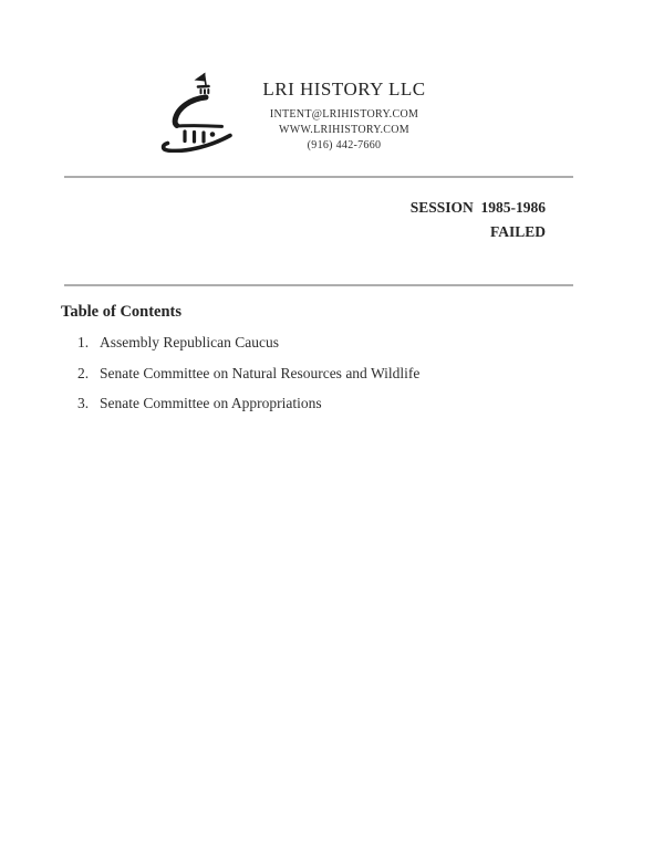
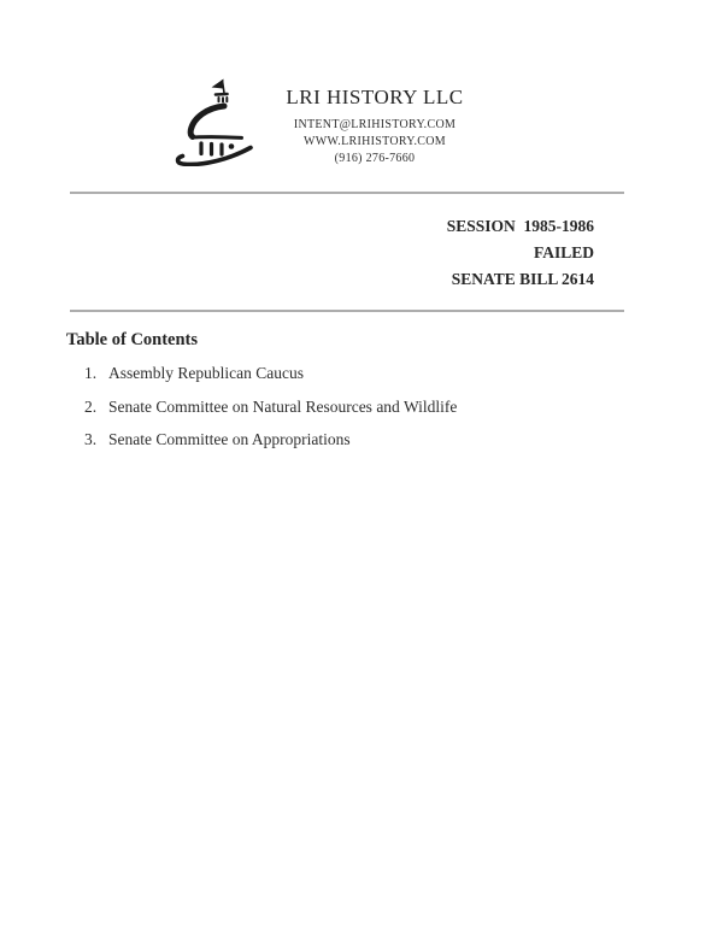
  LRI HISTORY LLC
  INTENT@LRIHISTORY.COM
  WWW.LRIHISTORY.COM
- (916) 442-7660
+ (916) 276-7660
  SESSION 1985-1986
  FAILED
+ SENATE BILL 2614
  Table of Contents
  1.
  Assembly Republican Caucus
  2.
  Senate Committee on Natural Resources and Wildlife
  3.
  Senate Committee on Appropriations
